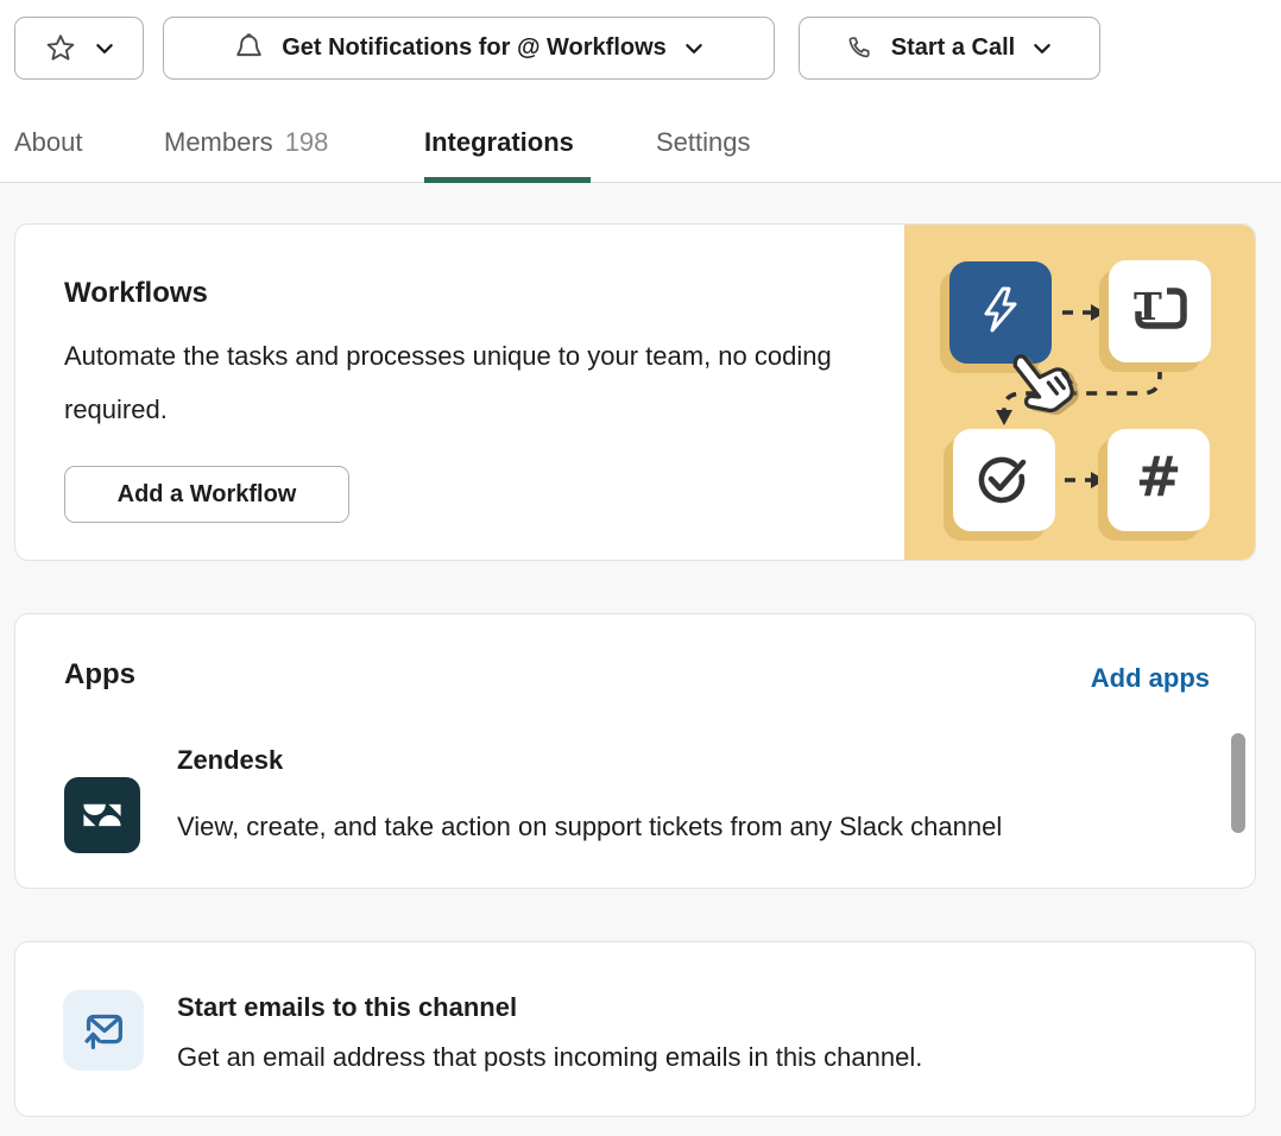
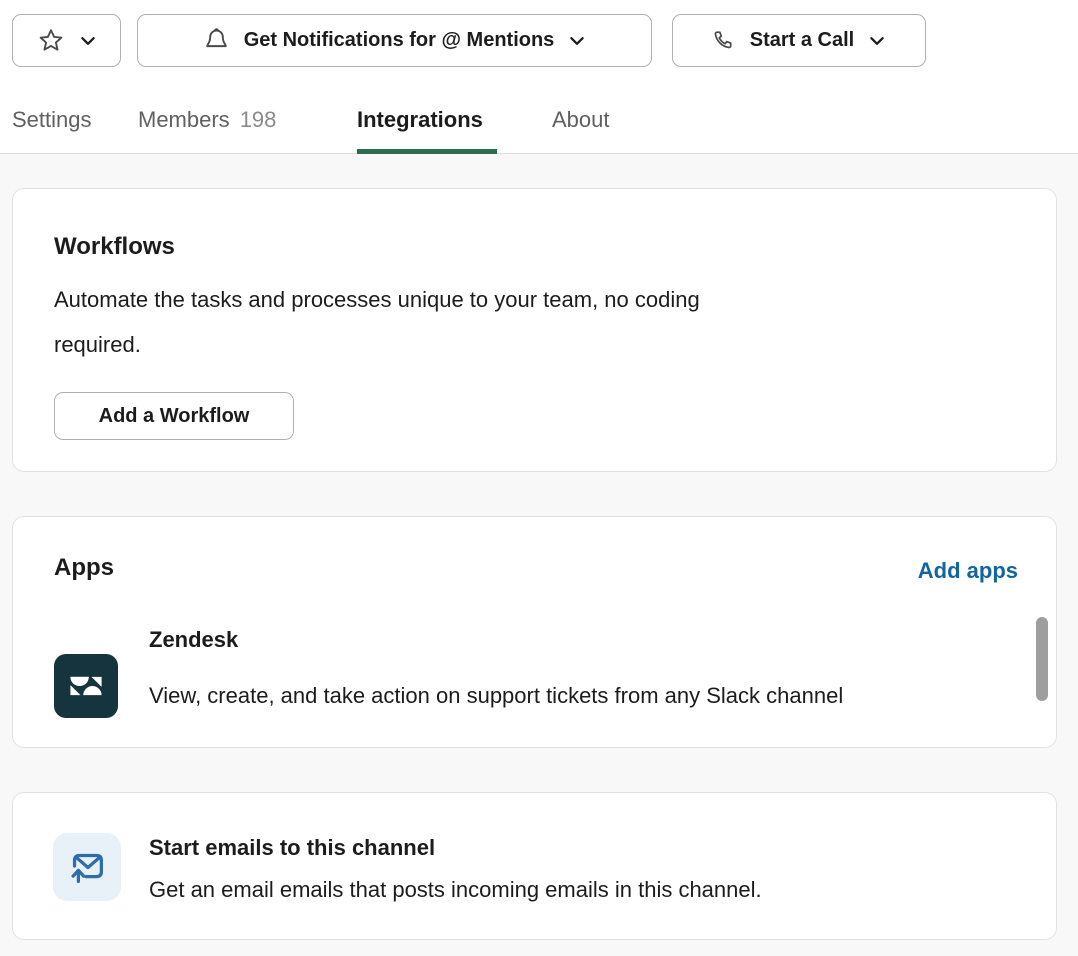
- Get Notifications for @ Workflows
+ Get Notifications for @ Mentions
  Start a Call
- About
+ Settings
  Members 198
  Integrations
- Settings
+ About
  Workflows
  Automate the tasks and processes unique to your team, no coding required.
  Add a Workflow
- T
- #
  Apps
  Add apps
  Zendesk
  View, create, and take action on support tickets from any Slack channel
  Start emails to this channel
- Get an email address that posts incoming emails in this channel.
+ Get an email emails that posts incoming emails in this channel.
